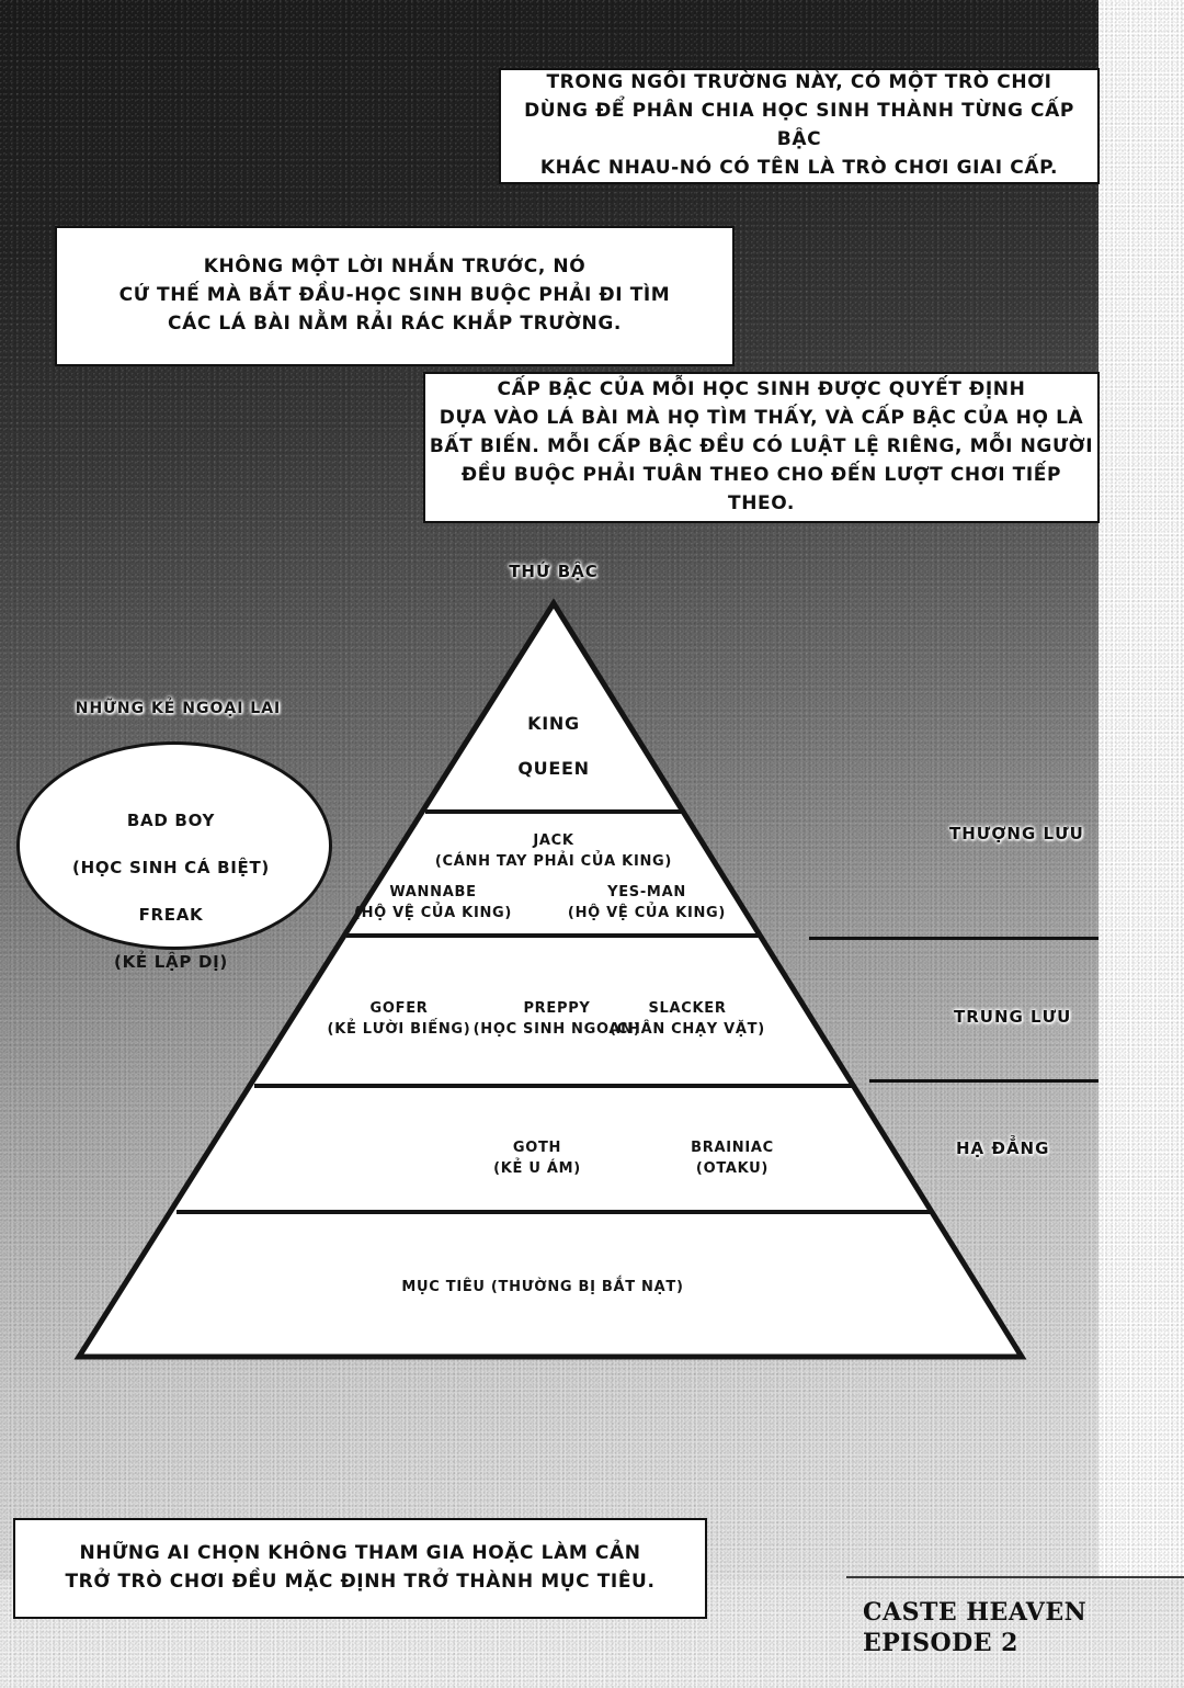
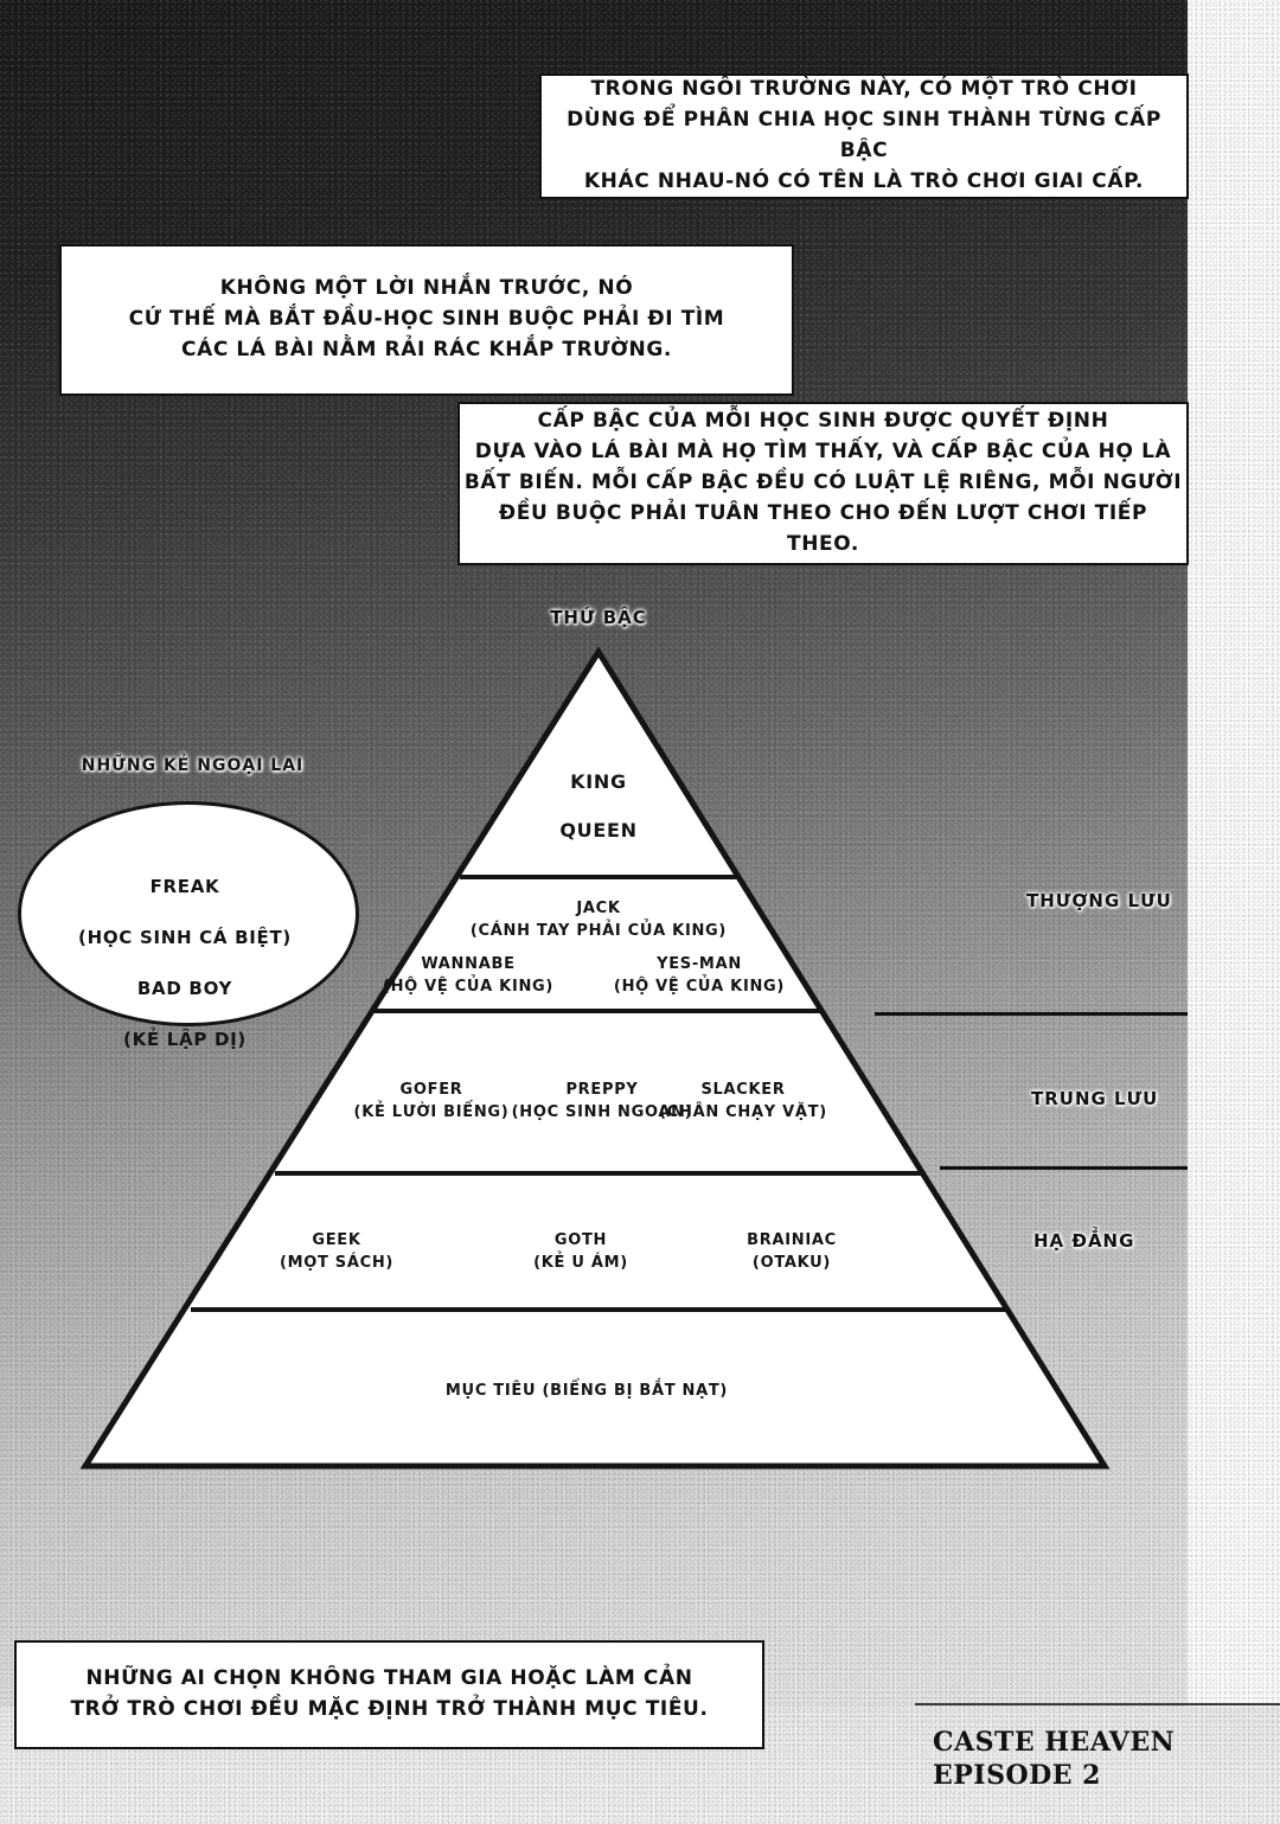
  TRONG NGÔI TRƯỜNG NÀY, CÓ MỘT TRÒ CHƠI
  DÙNG ĐỂ PHÂN CHIA HỌC SINH THÀNH TỪNG CẤP BẬC
  KHÁC NHAU-NÓ CÓ TÊN LÀ TRÒ CHƠI GIAI CẤP.
  KHÔNG MỘT LỜI NHẮN TRƯỚC, NÓ
  CỨ THẾ MÀ BẮT ĐẦU-HỌC SINH BUỘC PHẢI ĐI TÌM
  CÁC LÁ BÀI NẰM RẢI RÁC KHẮP TRƯỜNG.
  CẤP BẬC CỦA MỖI HỌC SINH ĐƯỢC QUYẾT ĐỊNH
  DỰA VÀO LÁ BÀI MÀ HỌ TÌM THẤY, VÀ CẤP BẬC CỦA HỌ LÀ
  BẤT BIẾN. MỖI CẤP BẬC ĐỀU CÓ LUẬT LỆ RIÊNG, MỖI NGƯỜI
  ĐỀU BUỘC PHẢI TUÂN THEO CHO ĐẾN LƯỢT CHƠI TIẾP THEO.
  NHỮNG AI CHỌN KHÔNG THAM GIA HOẶC LÀM CẢN
  TRỞ TRÒ CHƠI ĐỀU MẶC ĐỊNH TRỞ THÀNH MỤC TIÊU.
  THỨ BẬC
  NHỮNG KẺ NGOẠI LAI
- BAD BOY
+ FREAK
  (HỌC SINH CÁ BIỆT)
- FREAK
+ BAD BOY
  (KẺ LẬP DỊ)
  KING
  QUEEN
  JACK
  (CÁNH TAY PHẢI CỦA KING)
  WANNABE
  (HỘ VỆ CỦA KING)
  YES-MAN
  (HỘ VỆ CỦA KING)
  GOFER
  (KẺ LƯỜI BIẾNG)
  PREPPY
  (HỌC SINH NGOAN)
  SLACKER
  (CHÂN CHẠY VẶT)
+ GEEK
+ (MỌT SÁCH)
  GOTH
  (KẺ U ÁM)
  BRAINIAC
  (OTAKU)
- MỤC TIÊU (THƯỜNG BỊ BẮT NẠT)
+ MỤC TIÊU (BIẾNG BỊ BẮT NẠT)
  THƯỢNG LƯU
  TRUNG LƯU
  HẠ ĐẲNG
  CASTE HEAVEN
  EPISODE 2
